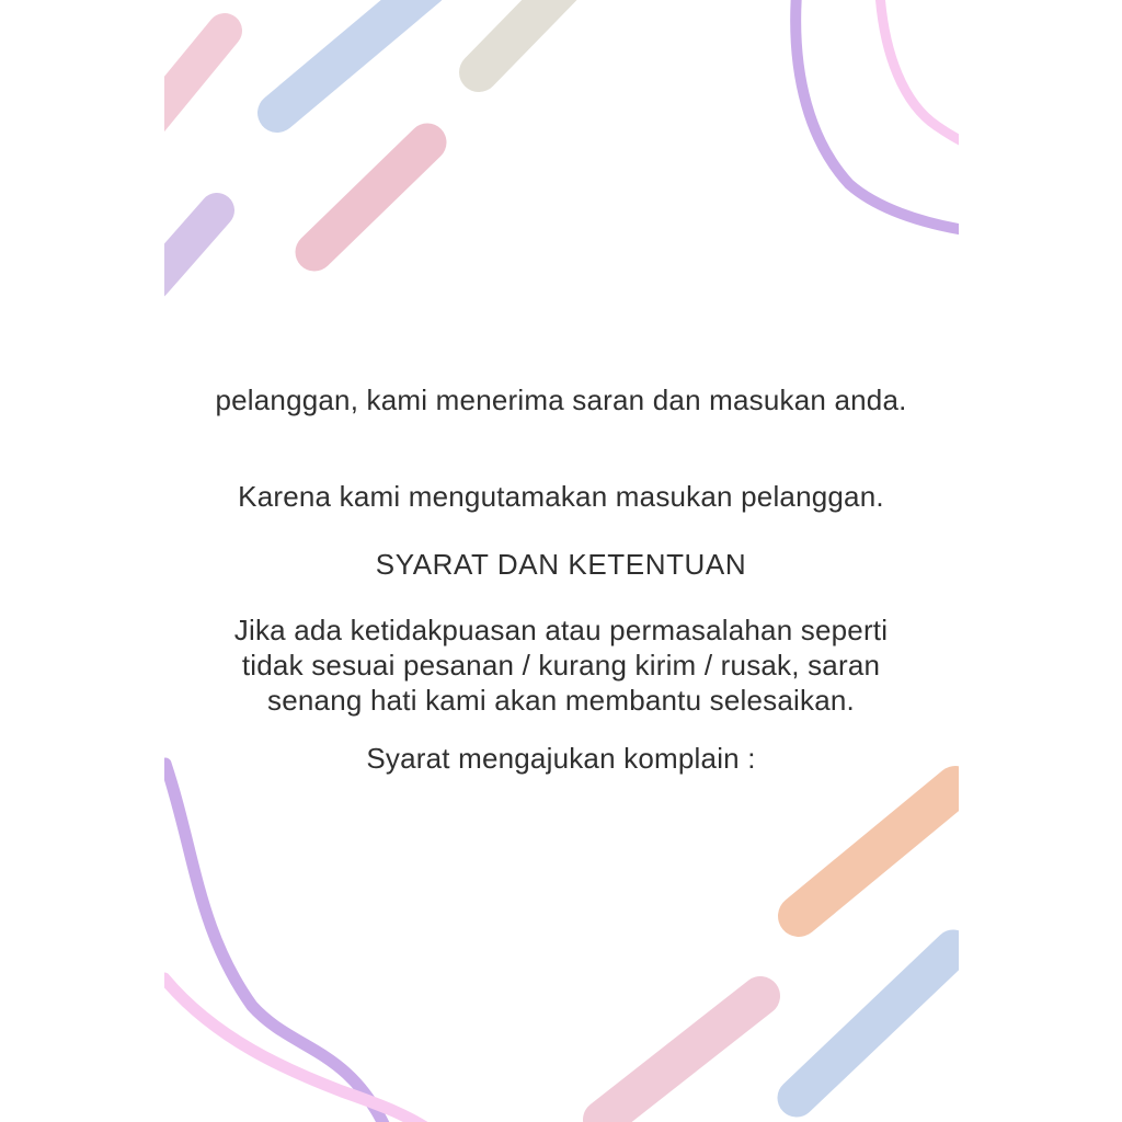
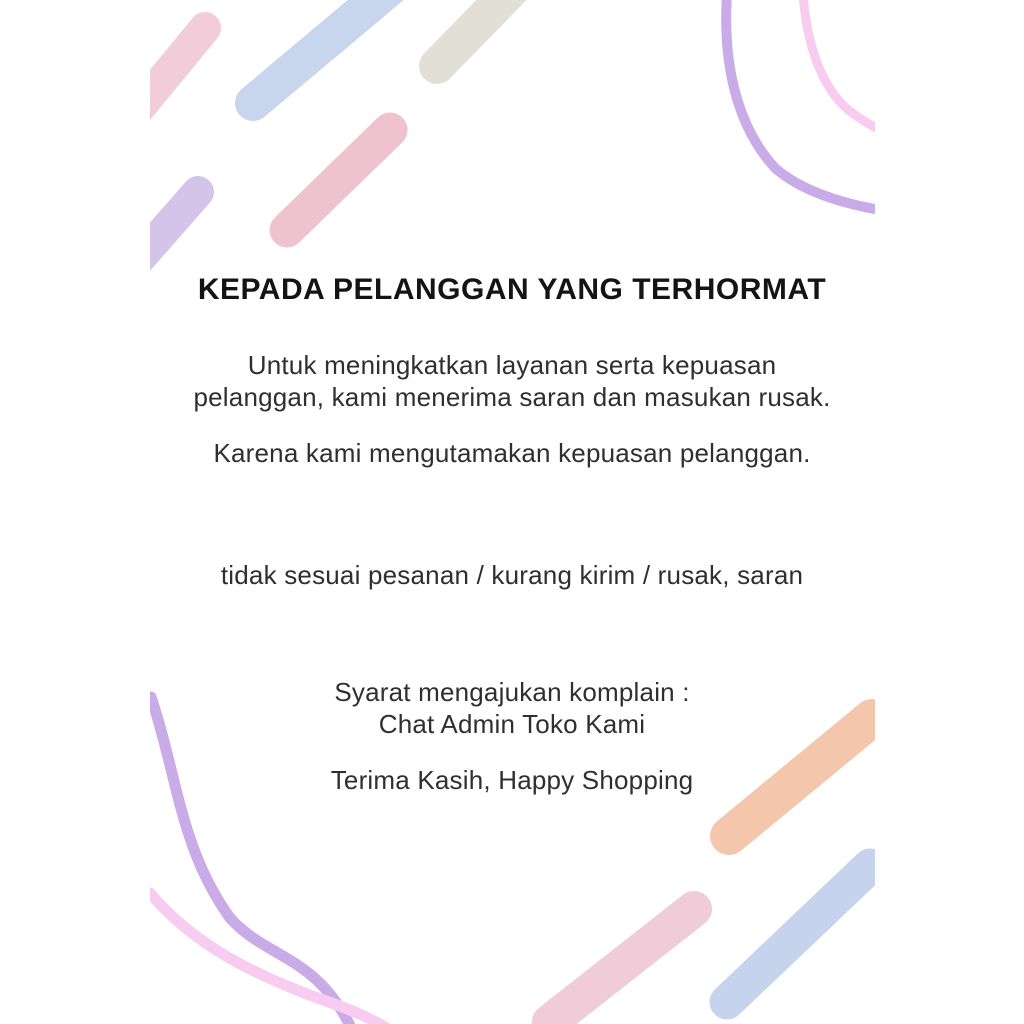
+ KEPADA PELANGGAN YANG TERHORMAT
+ Untuk meningkatkan layanan serta kepuasan
- pelanggan, kami menerima saran dan masukan anda.
+ pelanggan, kami menerima saran dan masukan rusak.
- Karena kami mengutamakan masukan pelanggan.
+ Karena kami mengutamakan kepuasan pelanggan.
- SYARAT DAN KETENTUAN
- Jika ada ketidakpuasan atau permasalahan seperti
  tidak sesuai pesanan / kurang kirim / rusak, saran
- senang hati kami akan membantu selesaikan.
  Syarat mengajukan komplain :
+ Chat Admin Toko Kami
+ Terima Kasih, Happy Shopping
